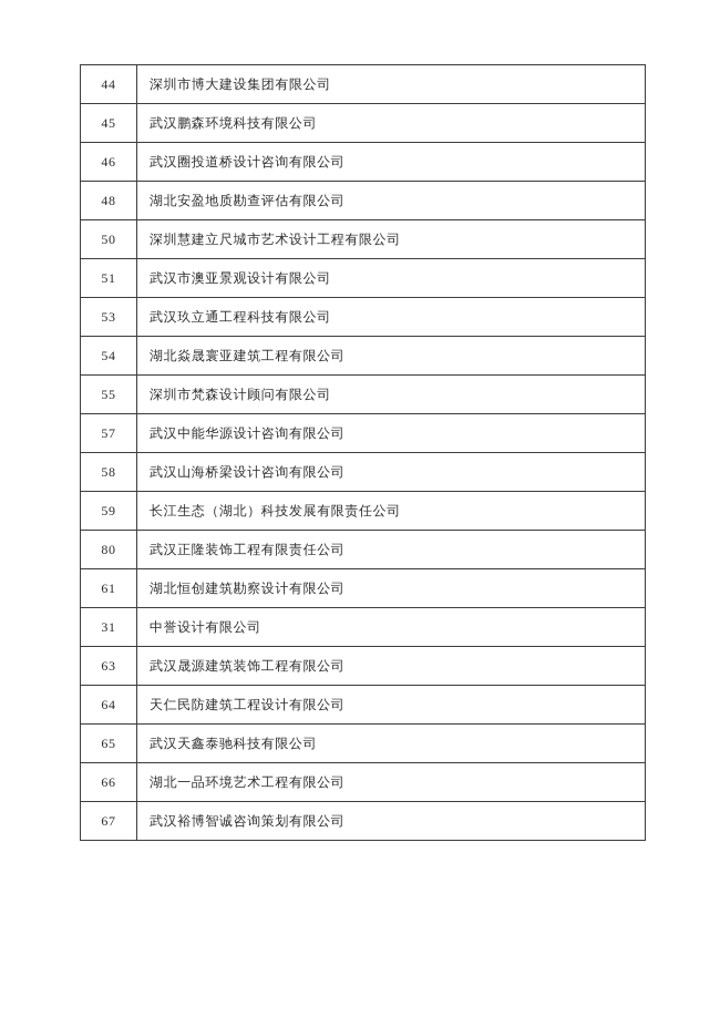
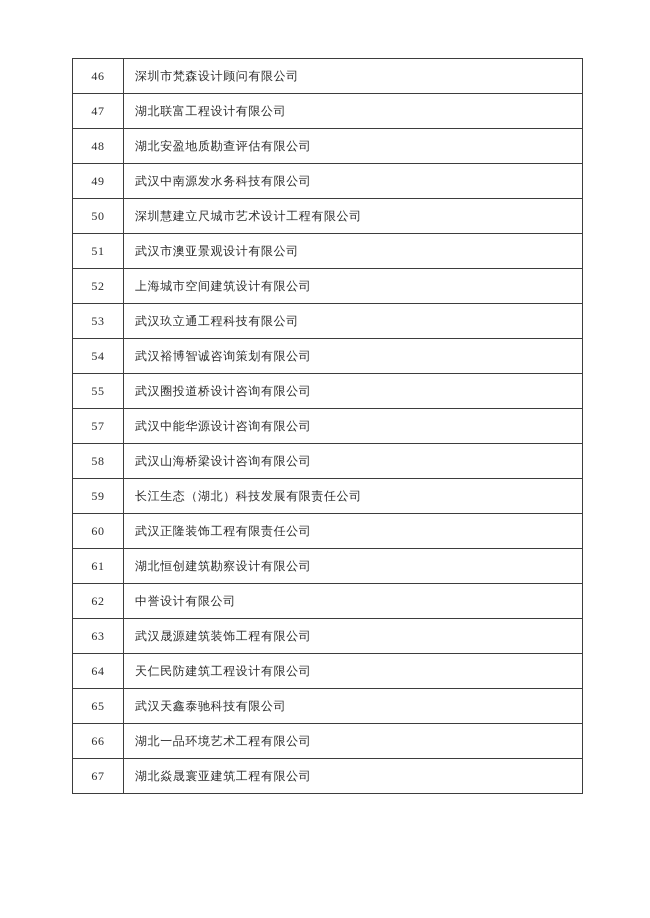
- 44	深圳市博大建设集团有限公司
- 45	武汉鹏森环境科技有限公司
- 46	武汉圈投道桥设计咨询有限公司
+ 46	深圳市梵森设计顾问有限公司
+ 47	湖北联富工程设计有限公司
  48	湖北安盈地质勘查评估有限公司
+ 49	武汉中南源发水务科技有限公司
  50	深圳慧建立尺城市艺术设计工程有限公司
  51	武汉市澳亚景观设计有限公司
+ 52	上海城市空间建筑设计有限公司
  53	武汉玖立通工程科技有限公司
- 54	湖北焱晟寰亚建筑工程有限公司
+ 54	武汉裕博智诚咨询策划有限公司
- 55	深圳市梵森设计顾问有限公司
+ 55	武汉圈投道桥设计咨询有限公司
  57	武汉中能华源设计咨询有限公司
  58	武汉山海桥梁设计咨询有限公司
  59	长江生态（湖北）科技发展有限责任公司
- 80	武汉正隆装饰工程有限责任公司
+ 60	武汉正隆装饰工程有限责任公司
  61	湖北恒创建筑勘察设计有限公司
- 31	中誉设计有限公司
+ 62	中誉设计有限公司
  63	武汉晟源建筑装饰工程有限公司
  64	天仁民防建筑工程设计有限公司
  65	武汉天鑫泰驰科技有限公司
  66	湖北一品环境艺术工程有限公司
- 67	武汉裕博智诚咨询策划有限公司
+ 67	湖北焱晟寰亚建筑工程有限公司
